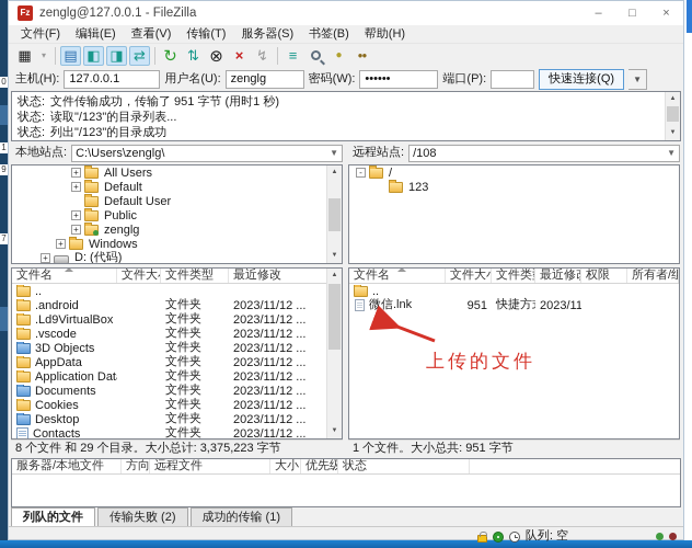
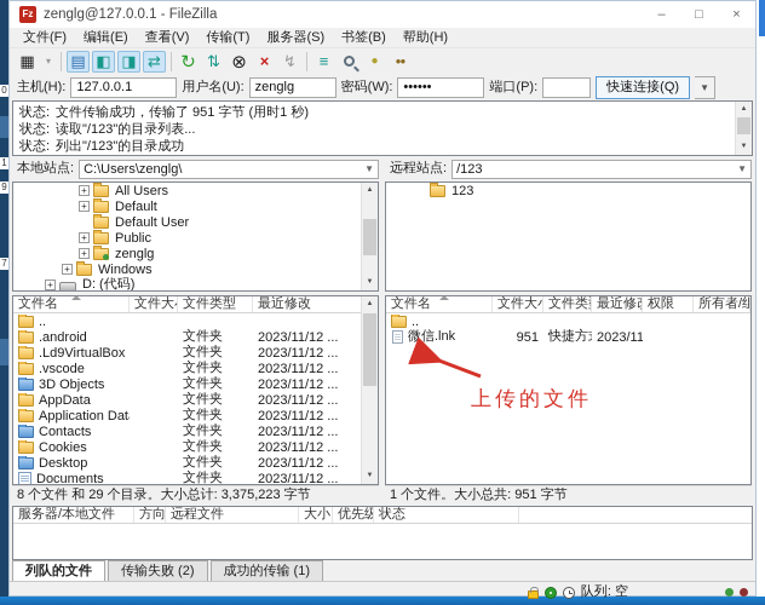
  0
  1
  9
  7
  Fz
  zenglg@127.0.0.1 - FileZilla
  –
  □
  ×
  文件(F)
  编辑(E)
  查看(V)
  传输(T)
  服务器(S)
  书签(B)
  帮助(H)
  ▦
  ▾
  ▤
  ◧
  ◨
  ⇄
  ↻
  ⇅
  ⊗
  ×
  ↯
  ≡
  ●
  ●●
  主机(H):
  127.0.0.1
  用户名(U):
  zenglg
  密码(W):
  ••••••
  端口(P):
  快速连接(Q)
  ▼
  状态: 文件传输成功，传输了 951 字节 (用时1 秒)
  状态: 读取"/123"的目录列表...
  状态: 列出"/123"的目录成功
  本地站点:
  C:\Users\zenglg\
  ▼
  远程站点:
- /108
+ /123
  ▼
  +
  All Users
  +
  Default
  Default User
  +
  Public
  +
  zenglg
  +
  Windows
  +
  D: (代码)
- -
- /
  123
  文件名
  文件大
  文件类型
  最近修改
  ..
  .android
  文件夹
  2023/11/12 ...
  .Ld9VirtualBox
  文件夹
  2023/11/12 ...
  .vscode
  文件夹
  2023/11/12 ...
  3D Objects
  文件夹
  2023/11/12 ...
  AppData
  文件夹
  2023/11/12 ...
  Application Dat
  文件夹
  2023/11/12 ...
- Documents
+ Contacts
  文件夹
  2023/11/12 ...
  Cookies
  文件夹
  2023/11/12 ...
  Desktop
  文件夹
  2023/11/12 ...
- Contacts
+ Documents
  文件夹
  2023/11/12 ...
  文件名
  文件大
  文件类
  最近修
  权限
  所有者/组
  ..
  微信.lnk
  951
  快捷方
  上传的文件
  8 个文件 和 29 个目录。大小总计: 3,375,223 字节
  1 个文件。大小总共: 951 字节
  服务器/本地文件
  方向
  远程文件
  大小
  优先级
  状态
  列队的文件
  传输失败 (2)
  成功的传输 (1)
  队列: 空
